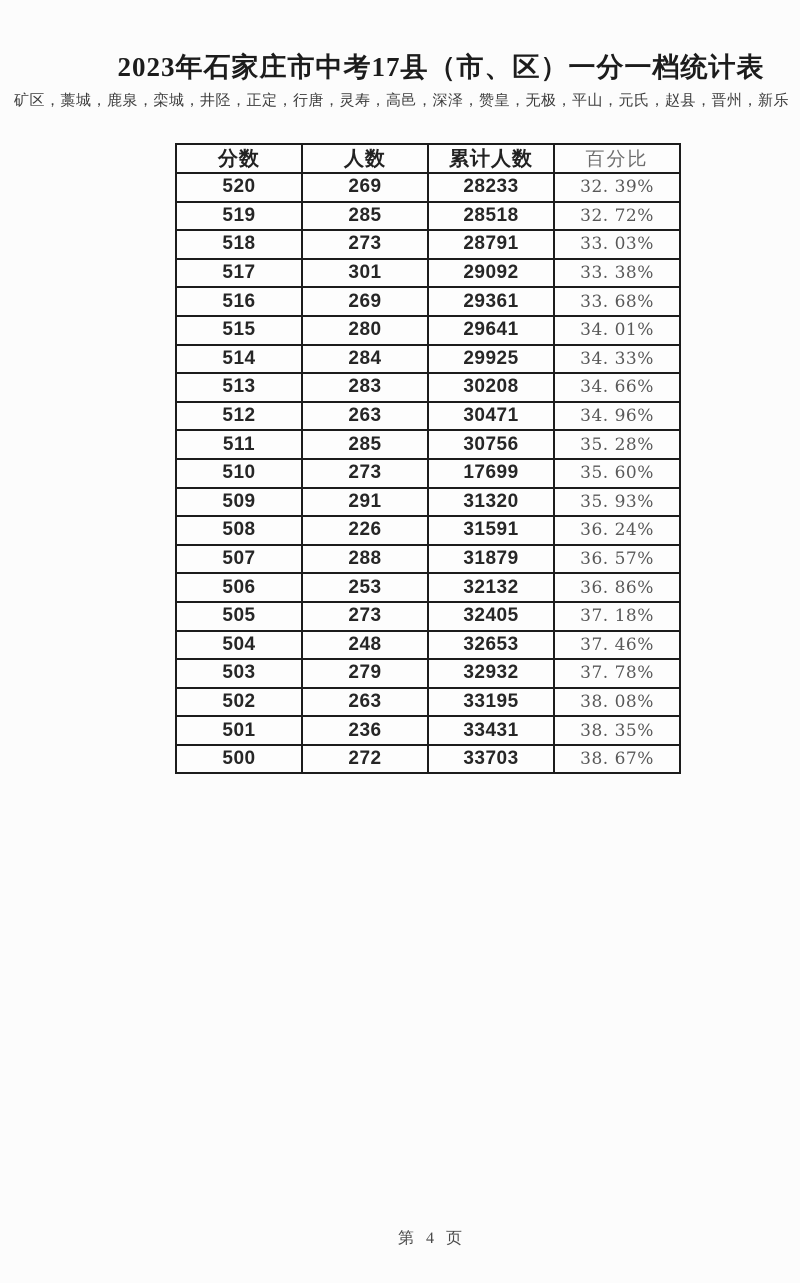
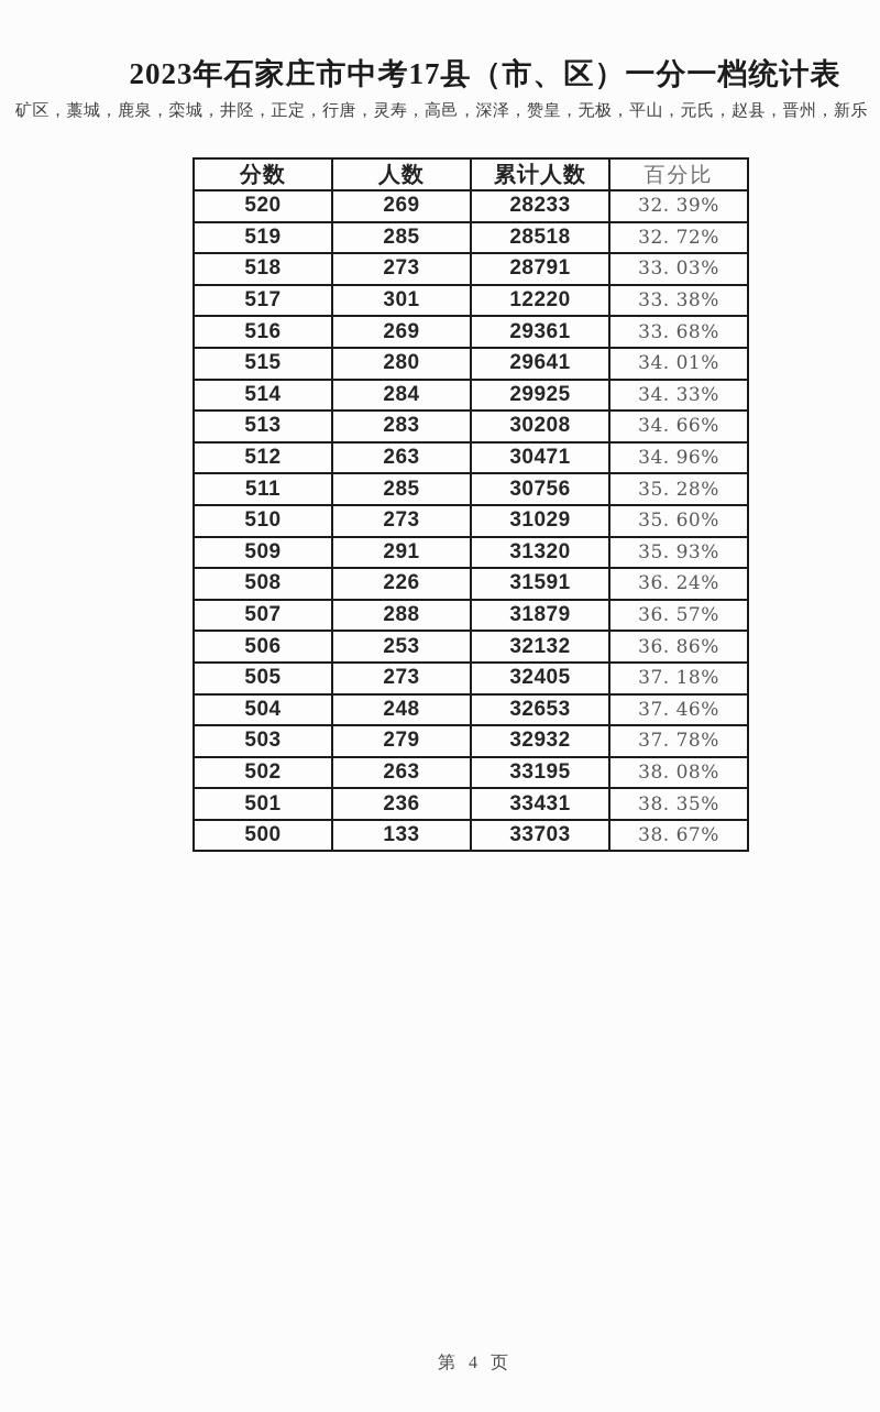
  2023年石家庄市中考17县（市、区）一分一档统计表
  矿区，藁城，鹿泉，栾城，井陉，正定，行唐，灵寿，高邑，深泽，赞皇，无极，平山，元氏，赵县，晋州，新乐
  分数	人数	累计人数	百分比
  520	269	28233	32. 39%
  519	285	28518	32. 72%
  518	273	28791	33. 03%
- 517	301	29092	33. 38%
+ 517	301	12220	33. 38%
  516	269	29361	33. 68%
  515	280	29641	34. 01%
  514	284	29925	34. 33%
  513	283	30208	34. 66%
  512	263	30471	34. 96%
  511	285	30756	35. 28%
- 510	273	17699	35. 60%
+ 510	273	31029	35. 60%
  509	291	31320	35. 93%
  508	226	31591	36. 24%
  507	288	31879	36. 57%
  506	253	32132	36. 86%
  505	273	32405	37. 18%
  504	248	32653	37. 46%
  503	279	32932	37. 78%
  502	263	33195	38. 08%
  501	236	33431	38. 35%
- 500	272	33703	38. 67%
+ 500	133	33703	38. 67%
  第 4 页
